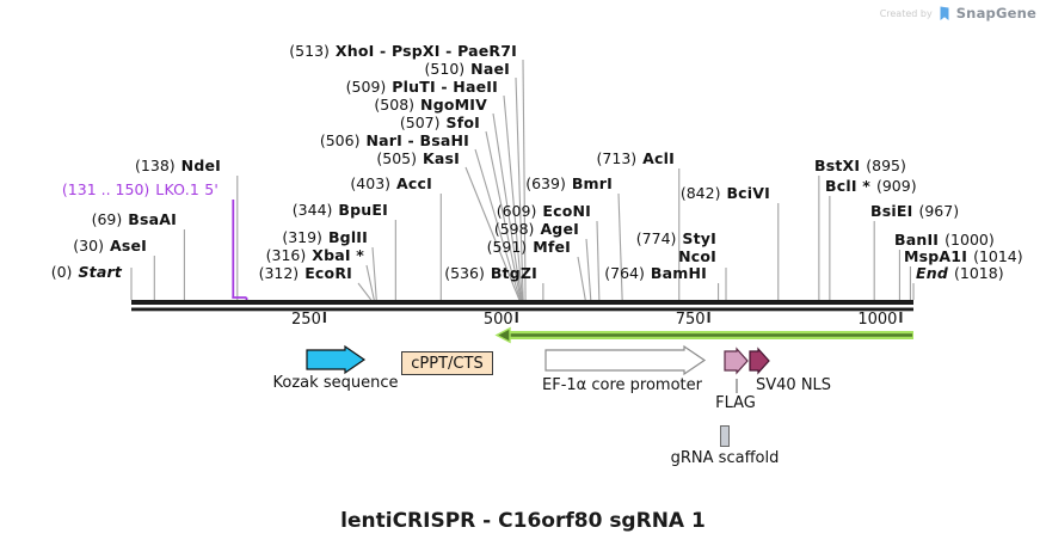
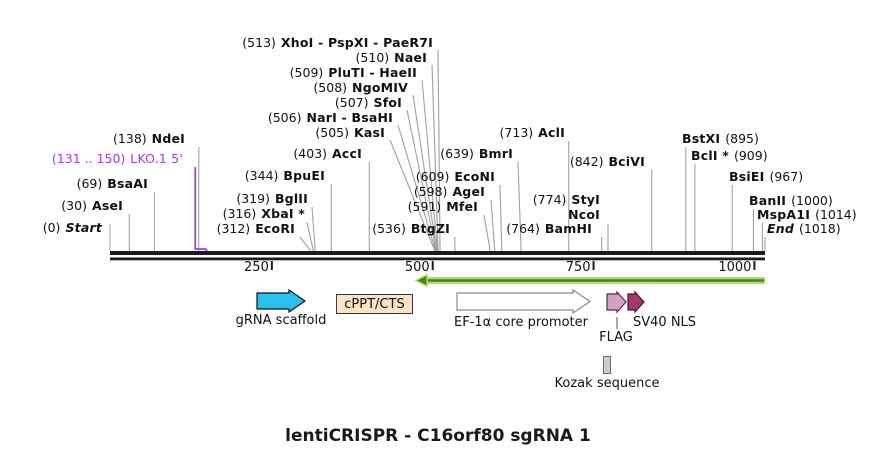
- Created by
- SnapGene
  (0) Start
  (30) AseI
  (69) BsaAI
  (138) NdeI
  (312) EcoRI
  (316) XbaI *
  (319) BglII
  (344) BpuEI
  (403) AccI
  (505) KasI
  (506) NarI - BsaHI
  (507) SfoI
  (508) NgoMIV
  (509) PluTI - HaeII
  (510) NaeI
  (513) XhoI - PspXI - PaeR7I
  (536) BtgZI
  (591) MfeI
  (598) AgeI
  (609) EcoNI
  (639) BmrI
  (713) AclI
  (764) BamHI
  (774) StyI
  NcoI
  (842) BciVI
  BstXI (895)
  BclI * (909)
  BsiEI (967)
  BanII (1000)
  MspA1I (1014)
  End (1018)
  (131 .. 150) LKO.1 5'
  250
  500
  750
  1000
- Kozak sequence
+ gRNA scaffold
  cPPT/CTS
  EF-1α core promoter
  FLAG
  SV40 NLS
- gRNA scaffold
+ Kozak sequence
  lentiCRISPR - C16orf80 sgRNA 1
